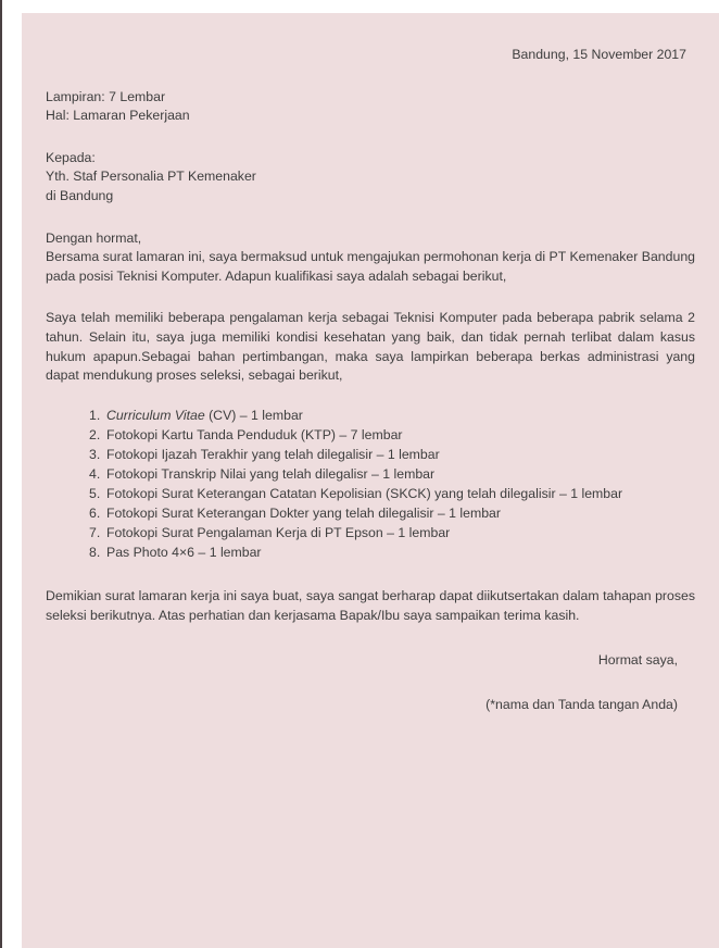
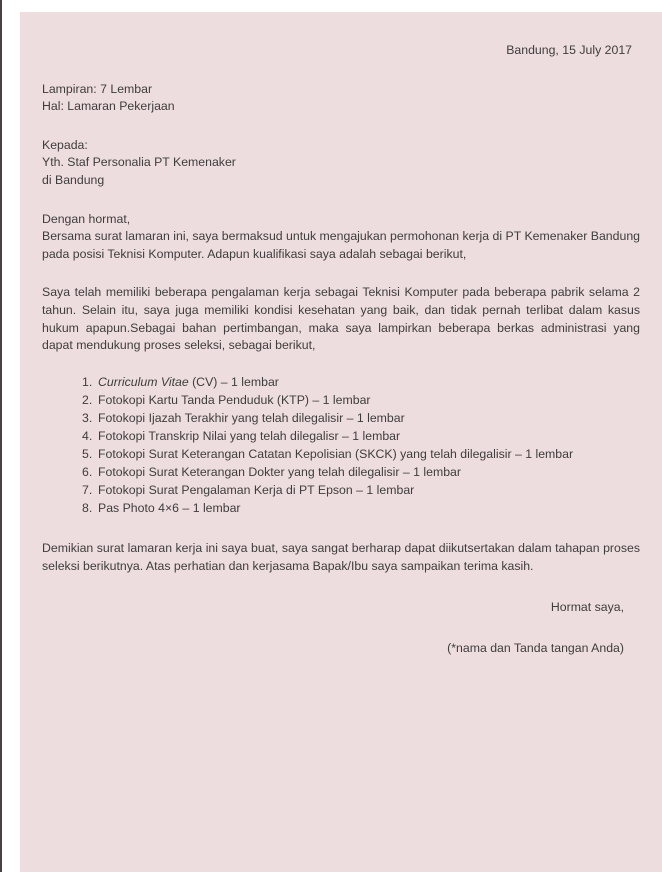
- Bandung, 15 November 2017
+ Bandung, 15 July 2017
  Lampiran: 7 Lembar
  Hal: Lamaran Pekerjaan
  Kepada:
  Yth. Staf Personalia PT Kemenaker
  di Bandung
  Dengan hormat,
  Bersama surat lamaran ini, saya bermaksud untuk mengajukan permohonan kerja di PT Kemenaker Bandung pada posisi Teknisi Komputer. Adapun kualifikasi saya adalah sebagai berikut,
  Saya telah memiliki beberapa pengalaman kerja sebagai Teknisi Komputer pada beberapa pabrik selama 2 tahun. Selain itu, saya juga memiliki kondisi kesehatan yang baik, dan tidak pernah terlibat dalam kasus hukum apapun.Sebagai bahan pertimbangan, maka saya lampirkan beberapa berkas administrasi yang dapat mendukung proses seleksi, sebagai berikut,
  1.
  Curriculum Vitae (CV) – 1 lembar
  2.
- Fotokopi Kartu Tanda Penduduk (KTP) – 7 lembar
+ Fotokopi Kartu Tanda Penduduk (KTP) – 1 lembar
  3.
  Fotokopi Ijazah Terakhir yang telah dilegalisir – 1 lembar
  4.
  Fotokopi Transkrip Nilai yang telah dilegalisr – 1 lembar
  5.
  Fotokopi Surat Keterangan Catatan Kepolisian (SKCK) yang telah dilegalisir – 1 lembar
  6.
  Fotokopi Surat Keterangan Dokter yang telah dilegalisir – 1 lembar
  7.
  Fotokopi Surat Pengalaman Kerja di PT Epson – 1 lembar
  8.
  Pas Photo 4×6 – 1 lembar
  Demikian surat lamaran kerja ini saya buat, saya sangat berharap dapat diikutsertakan dalam tahapan proses seleksi berikutnya. Atas perhatian dan kerjasama Bapak/Ibu saya sampaikan terima kasih.
  Hormat saya,
  (*nama dan Tanda tangan Anda)
